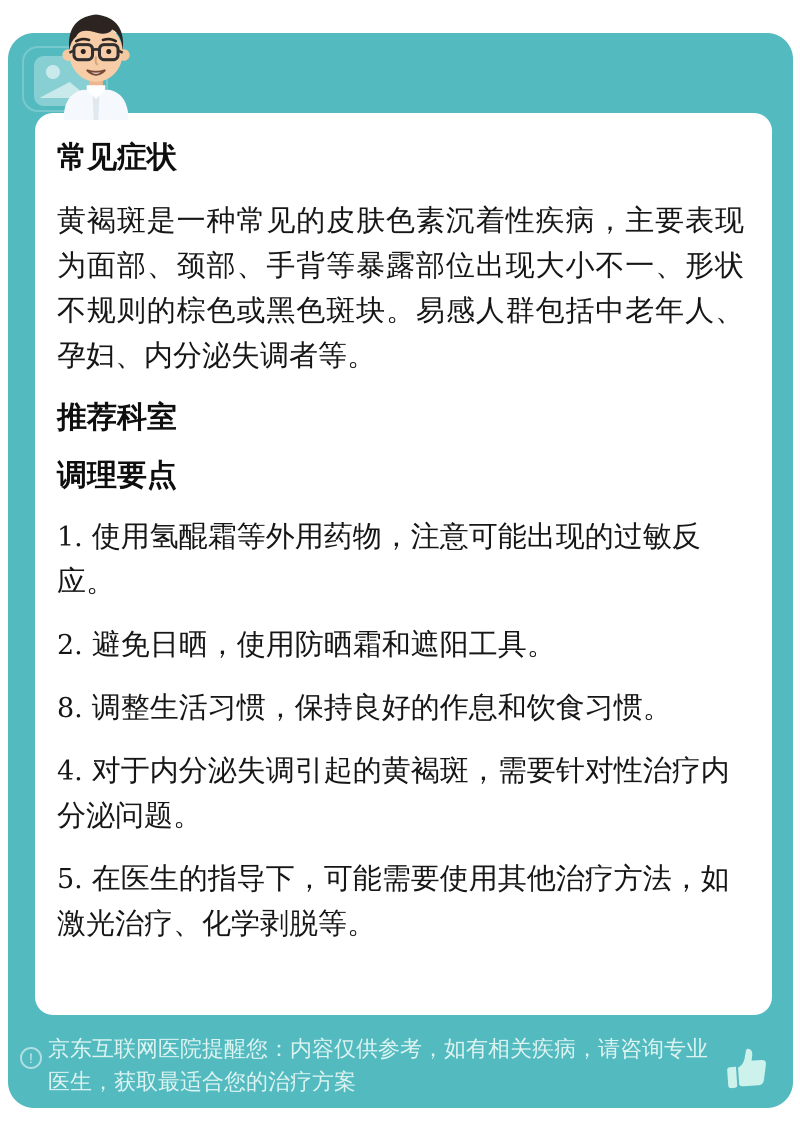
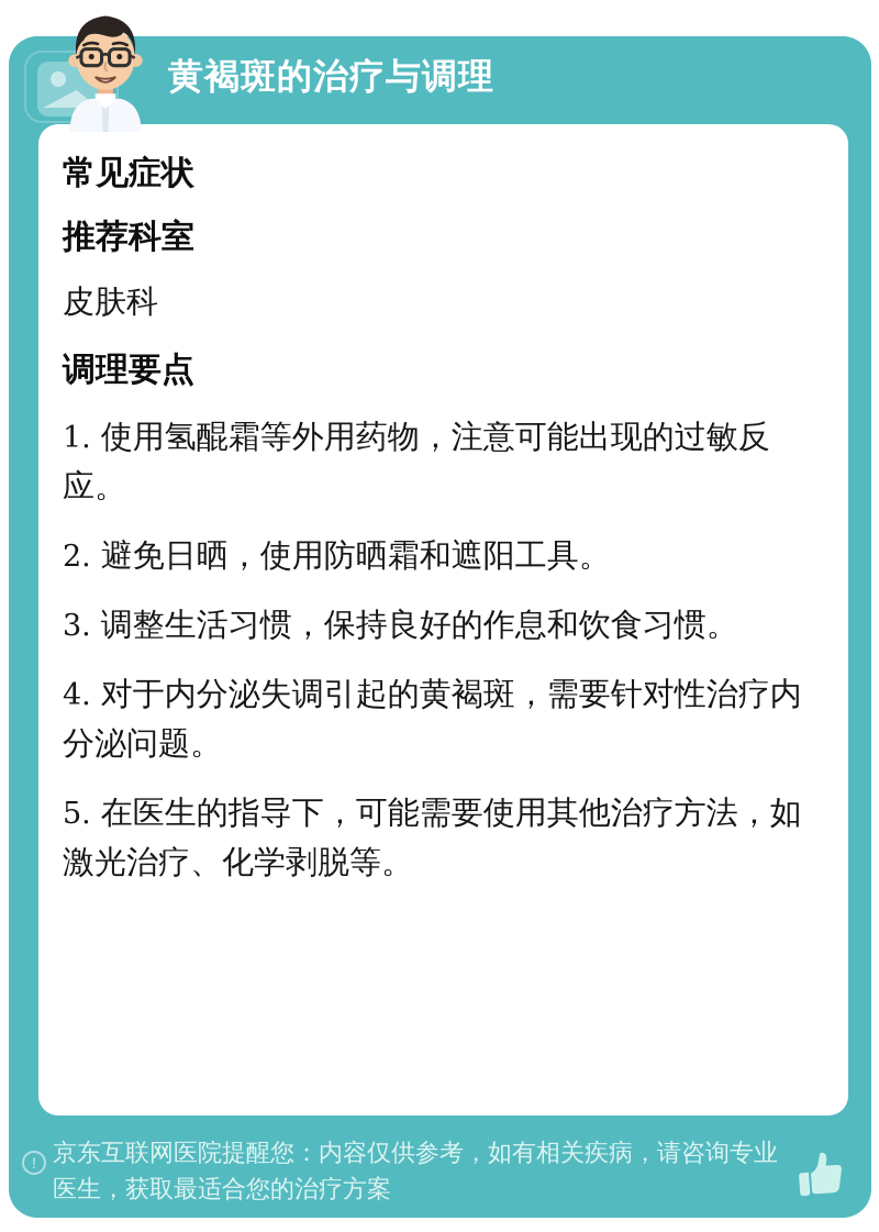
+ 黄褐斑的治疗与调理
  常见症状
- 黄褐斑是一种常见的皮肤色素沉着性疾病，主要表现为面部、颈部、手背等暴露部位出现大小不一、形状不规则的棕色或黑色斑块。易感人群包括中老年人、孕妇、内分泌失调者等。
  推荐科室
+ 皮肤科
  调理要点
  1. 使用氢醌霜等外用药物，注意可能出现的过敏反应。
  2. 避免日晒，使用防晒霜和遮阳工具。
- 8. 调整生活习惯，保持良好的作息和饮食习惯。
+ 3. 调整生活习惯，保持良好的作息和饮食习惯。
  4. 对于内分泌失调引起的黄褐斑，需要针对性治疗内分泌问题。
  5. 在医生的指导下，可能需要使用其他治疗方法，如激光治疗、化学剥脱等。
  !
  京东互联网医院提醒您：内容仅供参考，如有相关疾病，请咨询专业医生，获取最适合您的治疗方案
